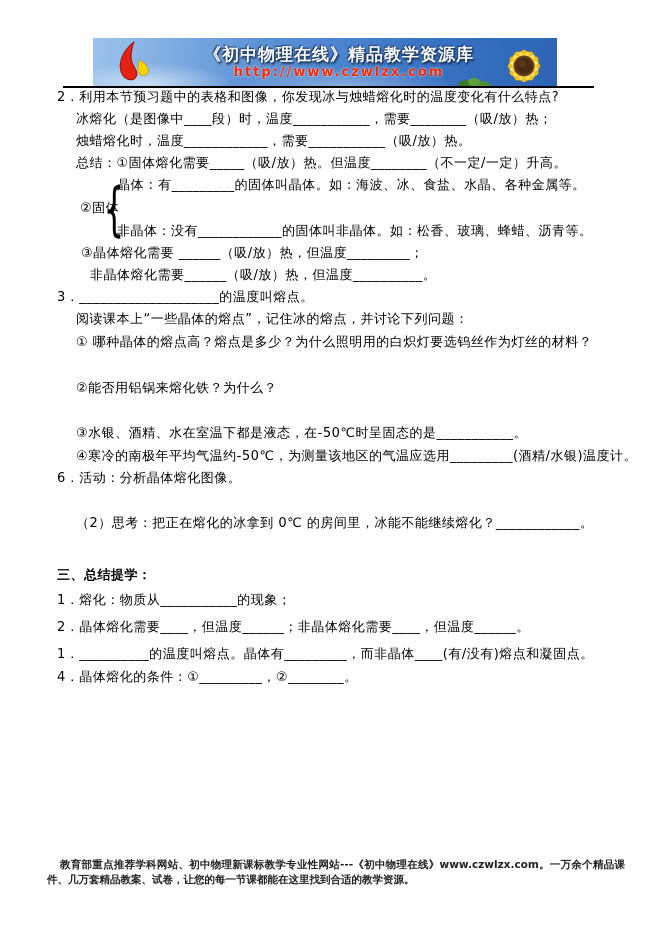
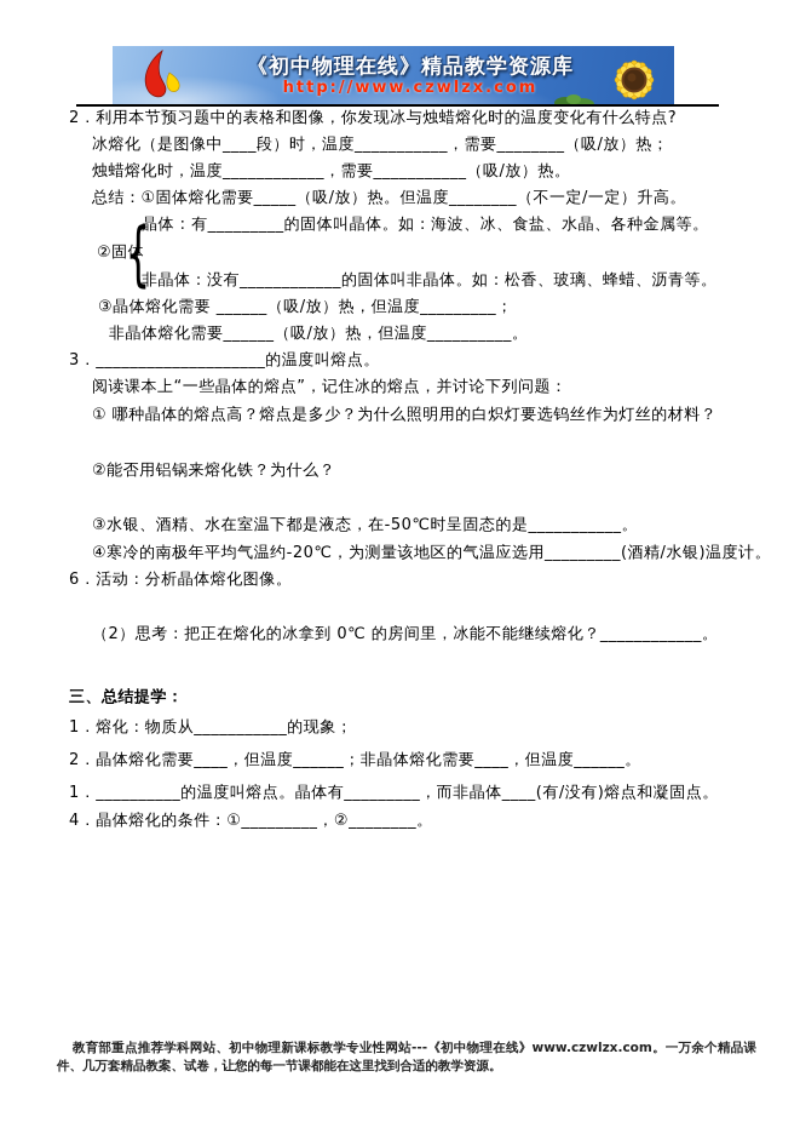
  《初中物理在线》精品教学资源库
  http://www.czwlzx.com
  2．利用本节预习题中的表格和图像，你发现冰与烛蜡熔化时的温度变化有什么特点?
  冰熔化（是图像中____段）时，温度___________，需要________（吸/放）热；
  烛蜡熔化时，温度____________，需要___________（吸/放）热。
  总结：①固体熔化需要_____（吸/放）热。但温度________（不一定/一定）升高。
  晶体 : 有_________的固体叫晶体。如：海波、冰、食盐、水晶、各种金属等。
  ②固体
  {
  非晶体：没有____________的固体叫非晶体。如：松香、玻璃、蜂蜡、沥青等。
  ③晶体熔化需要 ______（吸/放）热，但温度_________；
  非晶体熔化需要______（吸/放）热，但温度__________。
  3．____________________的温度叫熔点。
  阅读课本上“一些晶体的熔点”，记住冰的熔点，并讨论下列问题：
  ① 哪种晶体的熔点高？熔点是多少？为什么照明用的白炽灯要选钨丝作为灯丝的材料？
  ②能否用铝锅来熔化铁？为什么？
  ③水银、酒精、水在室温下都是液态，在-50℃时呈固态的是___________。
- ④寒冷的南极年平均气温约-50℃，为测量该地区的气温应选用_________(酒精/水银)温度计。
+ ④寒冷的南极年平均气温约-20℃，为测量该地区的气温应选用_________(酒精/水银)温度计。
  6．活动：分析晶体熔化图像。
  （2）思考：把正在熔化的冰拿到 0℃ 的房间里，冰能不能继续熔化？____________。
  三、总结提学：
  1．熔化：物质从___________的现象；
  2．晶体熔化需要____，但温度______；非晶体熔化需要____，但温度______。
  1．__________的温度叫熔点。晶体有_________，而非晶体____(有/没有)熔点和凝固点。
  4．晶体熔化的条件：①_________，②________。
  教育部重点推荐学科网站、初中物理新课标教学专业性网站---《初中物理在线》www.czwlzx.com。一万余个精品课件、几万套精品教案、试卷，让您的每一节课都能在这里找到合适的教学资源。
